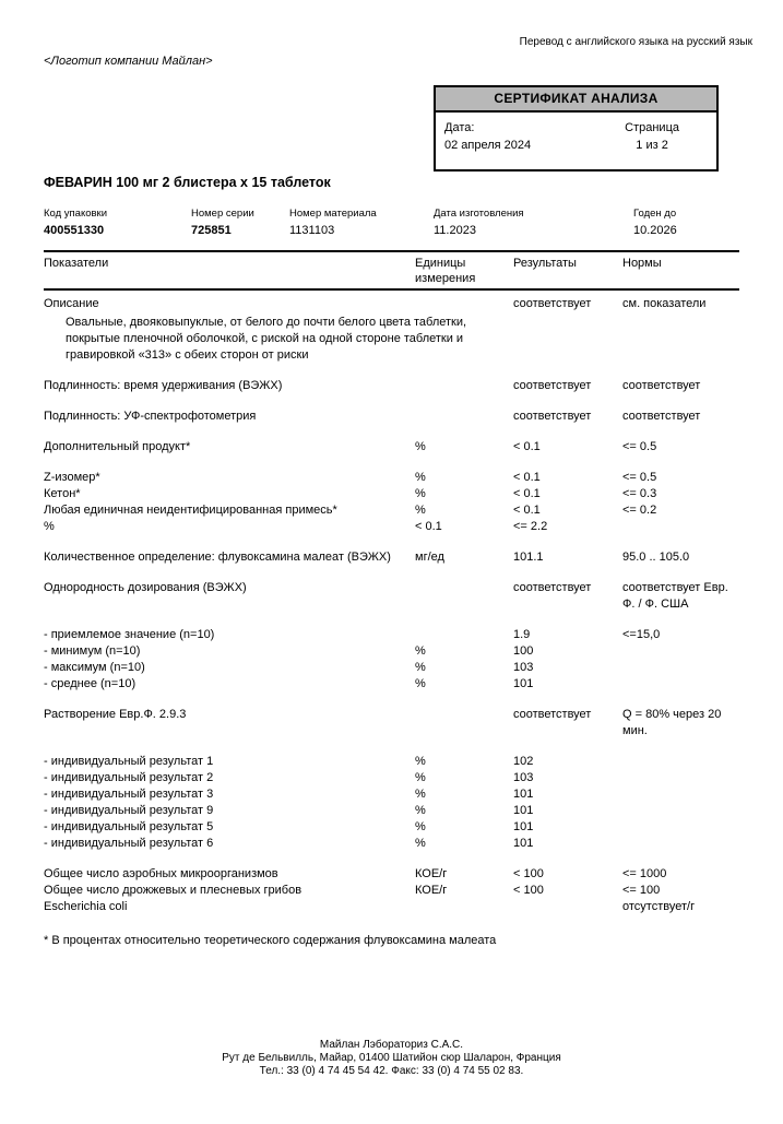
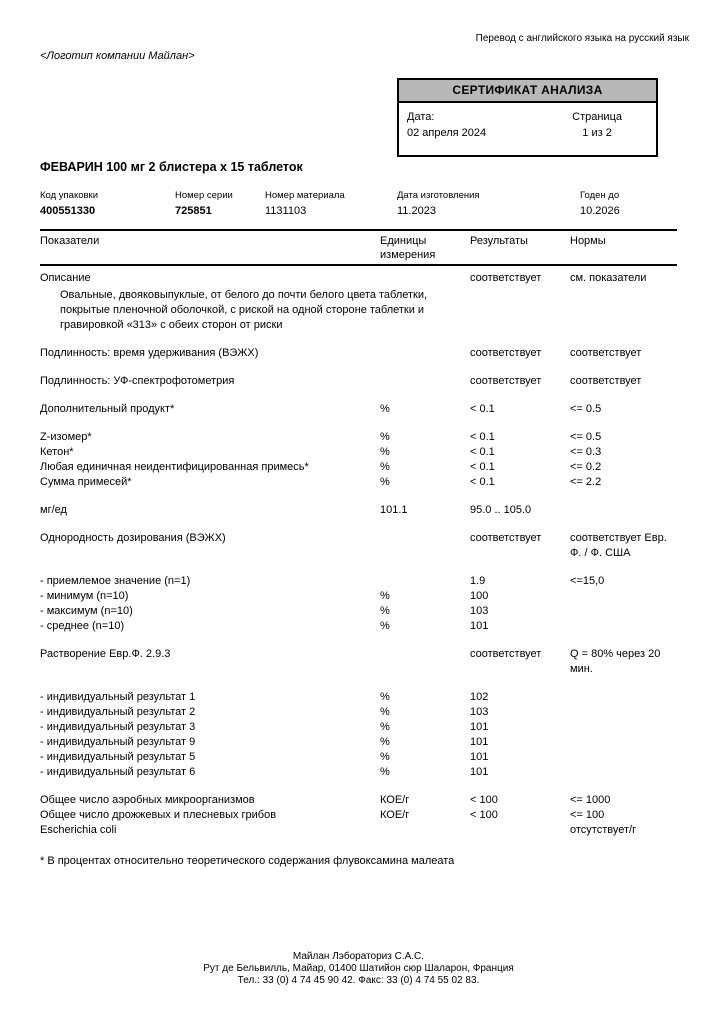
  Перевод с английского языка на русский язык
  <Логотип компании Майлан>
  СЕРТИФИКАТ АНАЛИЗА
  Дата:
  02 апреля 2024
  Страница
  1 из 2
  ФЕВАРИН 100 мг 2 блистера х 15 таблеток
  Код упаковки
  400551330
  Номер серии
  725851
  Номер материала
  1131103
  Дата изготовления
  11.2023
  Годен до
  10.2026
  Показатели
  Единицы измерения
  Результаты
  Нормы
  Описание
  соответствует
  см. показатели
  Овальные, двояковыпуклые, от белого до почти белого цвета таблетки, покрытые пленочной оболочкой, с риской на одной стороне таблетки и гравировкой «313» с обеих сторон от риски
  Подлинность: время удерживания (ВЭЖХ)
  соответствует
  соответствует
  Подлинность: УФ-спектрофотометрия
  соответствует
  соответствует
  Дополнительный продукт*
  %
  < 0.1
  <= 0.5
  Z-изомер*
  %
  < 0.1
  <= 0.5
  Кетон*
  %
  < 0.1
  <= 0.3
  Любая единичная неидентифицированная примесь*
  %
  < 0.1
  <= 0.2
+ Сумма примесей*
  %
  < 0.1
  <= 2.2
- Количественное определение: флувоксамина малеат (ВЭЖХ)
  мг/ед
  101.1
  95.0 .. 105.0
  Однородность дозирования (ВЭЖХ)
  соответствует
  соответствует Евр. Ф. / Ф. США
- - приемлемое значение (n=10)
+ - приемлемое значение (n=1)
  1.9
  <=15,0
  - минимум (n=10)
  %
  100
  - максимум (n=10)
  %
  103
  - среднее (n=10)
  %
  101
  Растворение Евр.Ф. 2.9.3
  соответствует
  Q = 80% через 20 мин.
  - индивидуальный результат 1
  %
  102
  - индивидуальный результат 2
  %
  103
  - индивидуальный результат 3
  %
  101
  - индивидуальный результат 9
  %
  101
  - индивидуальный результат 5
  %
  101
  - индивидуальный результат 6
  %
  101
  Общее число аэробных микроорганизмов
  КОЕ/г
  < 100
  <= 1000
  Общее число дрожжевых и плесневых грибов
  КОЕ/г
  < 100
  <= 100
  Escherichia coli
  отсутствует/г
  * В процентах относительно теоретического содержания флувоксамина малеата
  Майлан Лэбораториз С.А.С.
  Рут де Бельвилль, Майар, 01400 Шатийон сюр Шаларон, Франция
- Тел.: 33 (0) 4 74 45 54 42. Факс: 33 (0) 4 74 55 02 83.
+ Тел.: 33 (0) 4 74 45 90 42. Факс: 33 (0) 4 74 55 02 83.
